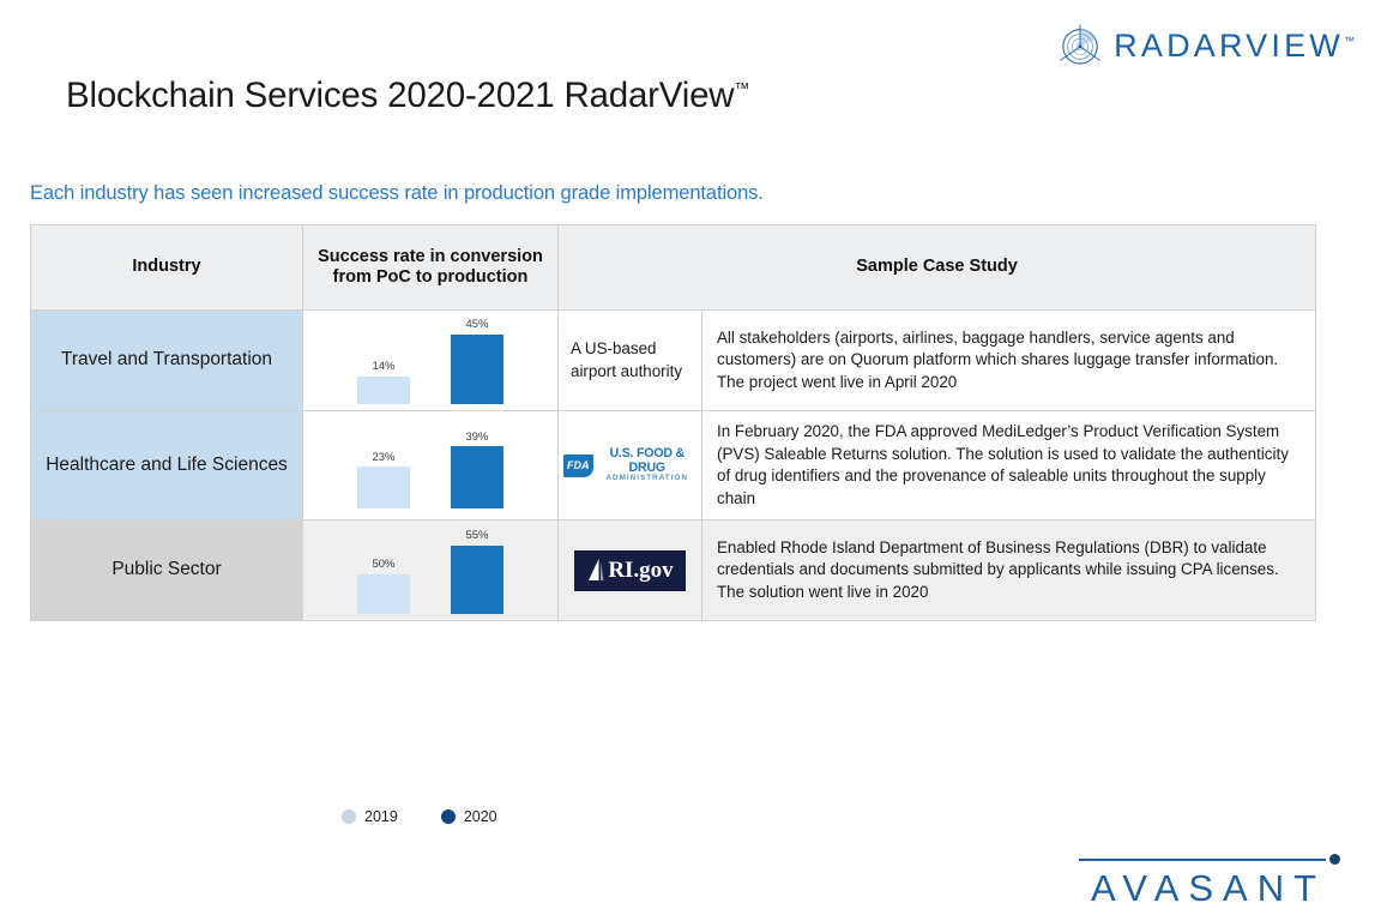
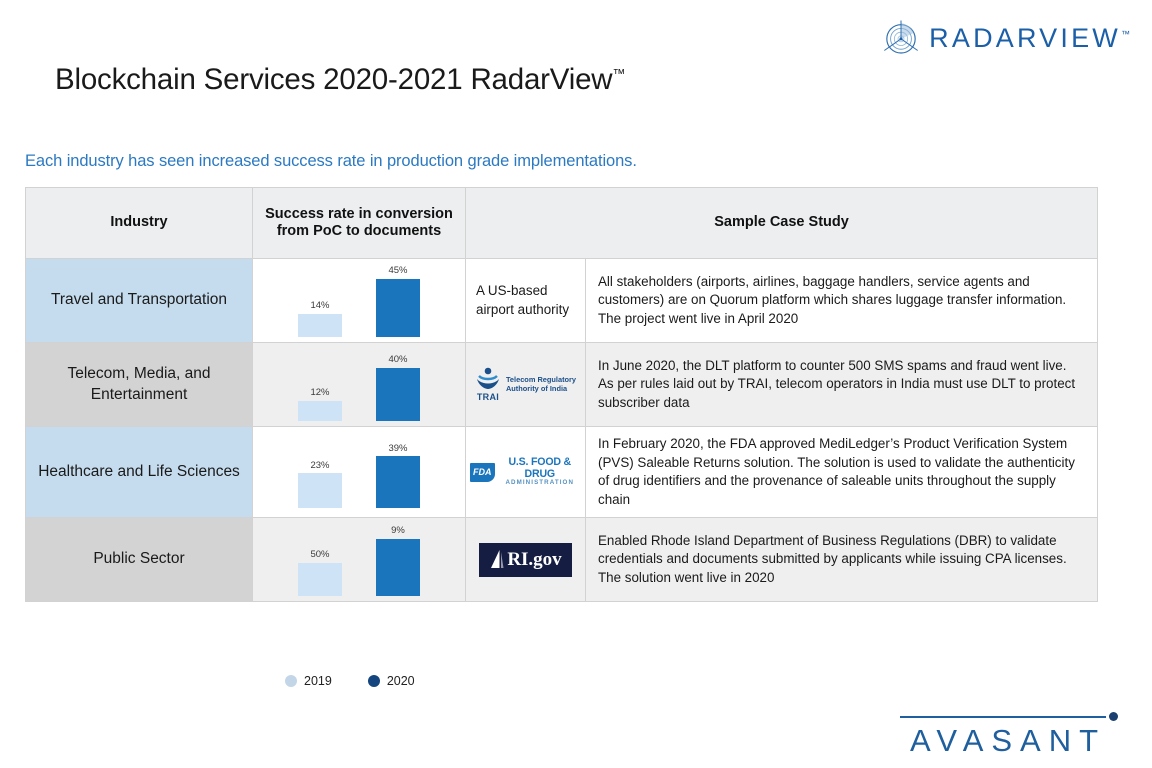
  RADARVIEW™
  Blockchain Services 2020-2021 RadarView™
  Each industry has seen increased success rate in production grade implementations.
- Industry	Success rate in conversion from PoC to production	Sample Case Study
+ Industry	Success rate in conversion from PoC to documents	Sample Case Study
  Travel and Transportation	14% 45%	A US-based airport authority	All stakeholders (airports, airlines, baggage handlers, service agents and customers) are on Quorum platform which shares luggage transfer information. The project went live in April 2020
+ Telecom, Media, and Entertainment	12% 40%	TRAI Telecom Regulatory Authority of India	In June 2020, the DLT platform to counter 500 SMS spams and fraud went live. As per rules laid out by TRAI, telecom operators in India must use DLT to protect subscriber data
  Healthcare and Life Sciences	23% 39%	FDA U.S. FOOD & DRUG	In February 2020, the FDA approved MediLedger’s Product Verification System (PVS) Saleable Returns solution. The solution is used to validate the authenticity of drug identifiers and the provenance of saleable units throughout the supply chain
- Public Sector	50% 55%	RI.gov	Enabled Rhode Island Department of Business Regulations (DBR) to validate credentials and documents submitted by applicants while issuing CPA licenses. The solution went live in 2020
+ Public Sector	50% 9%	RI.gov	Enabled Rhode Island Department of Business Regulations (DBR) to validate credentials and documents submitted by applicants while issuing CPA licenses. The solution went live in 2020
  2019
  2020
  AVASANT
